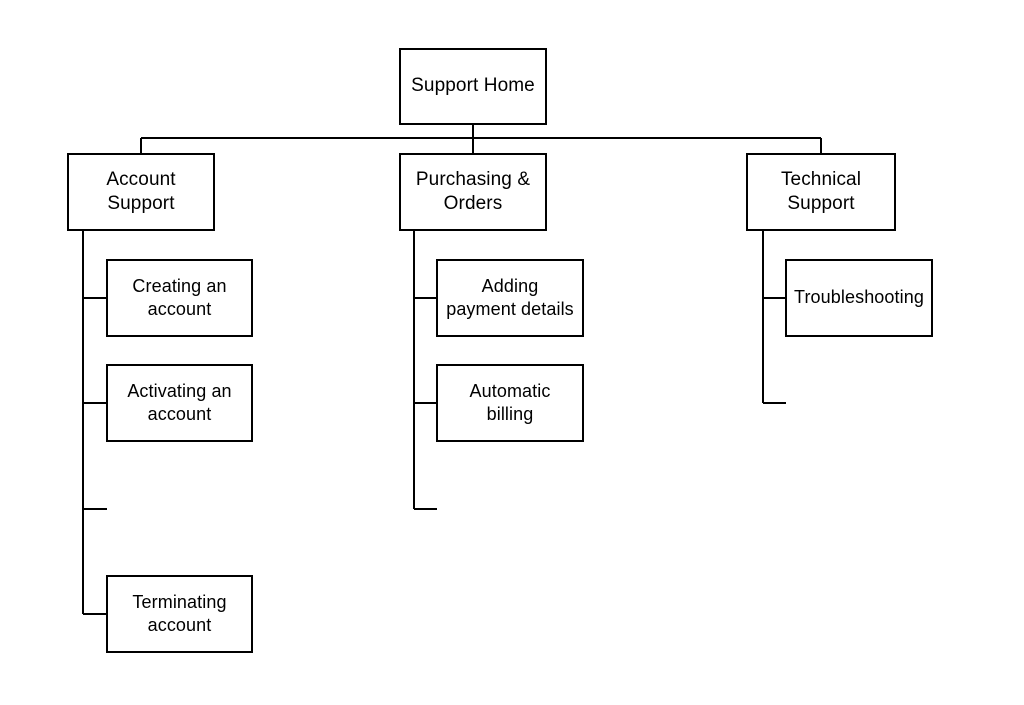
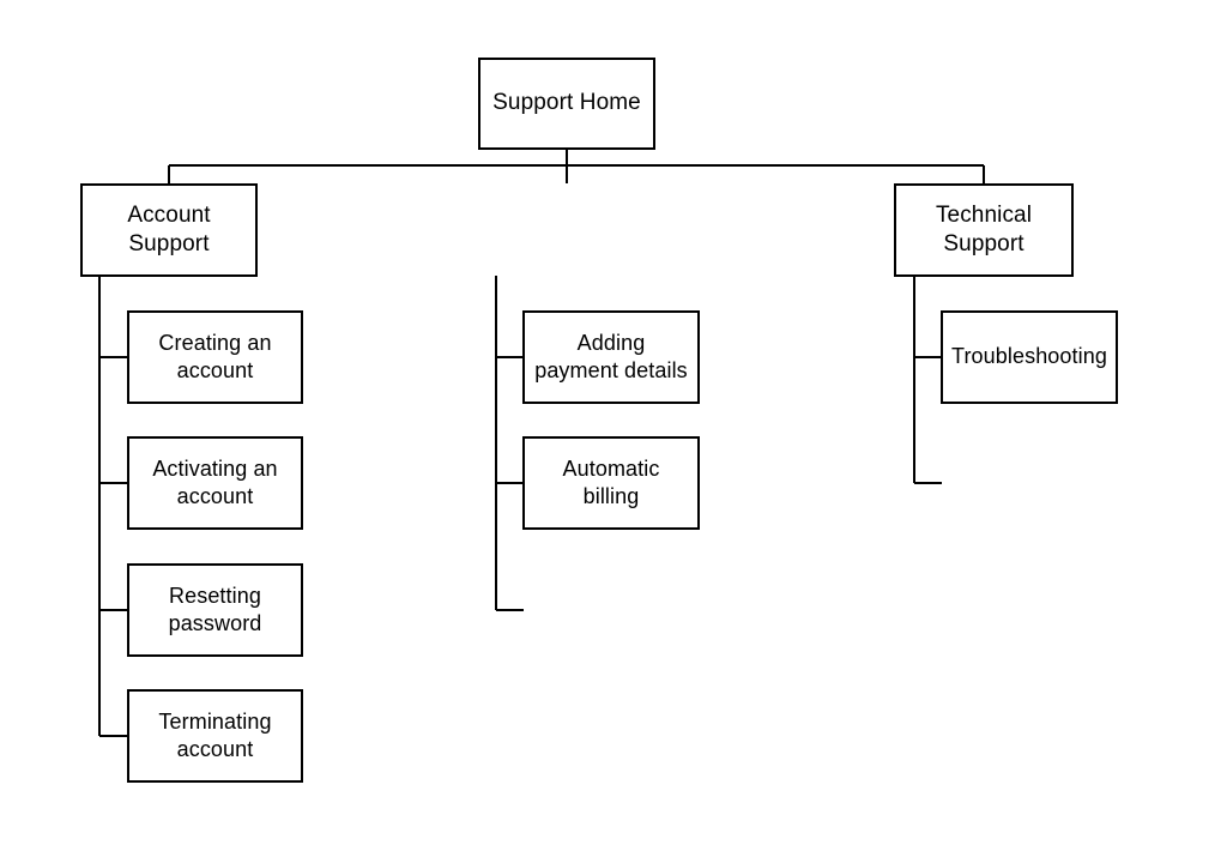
  Support Home
  Account
  Support
- Purchasing &
- Orders
  Technical
  Support
  Creating an
  account
  Activating an
  account
+ Resetting
+ password
  Terminating
  account
  Adding
  payment details
  Automatic
  billing
  Troubleshooting
